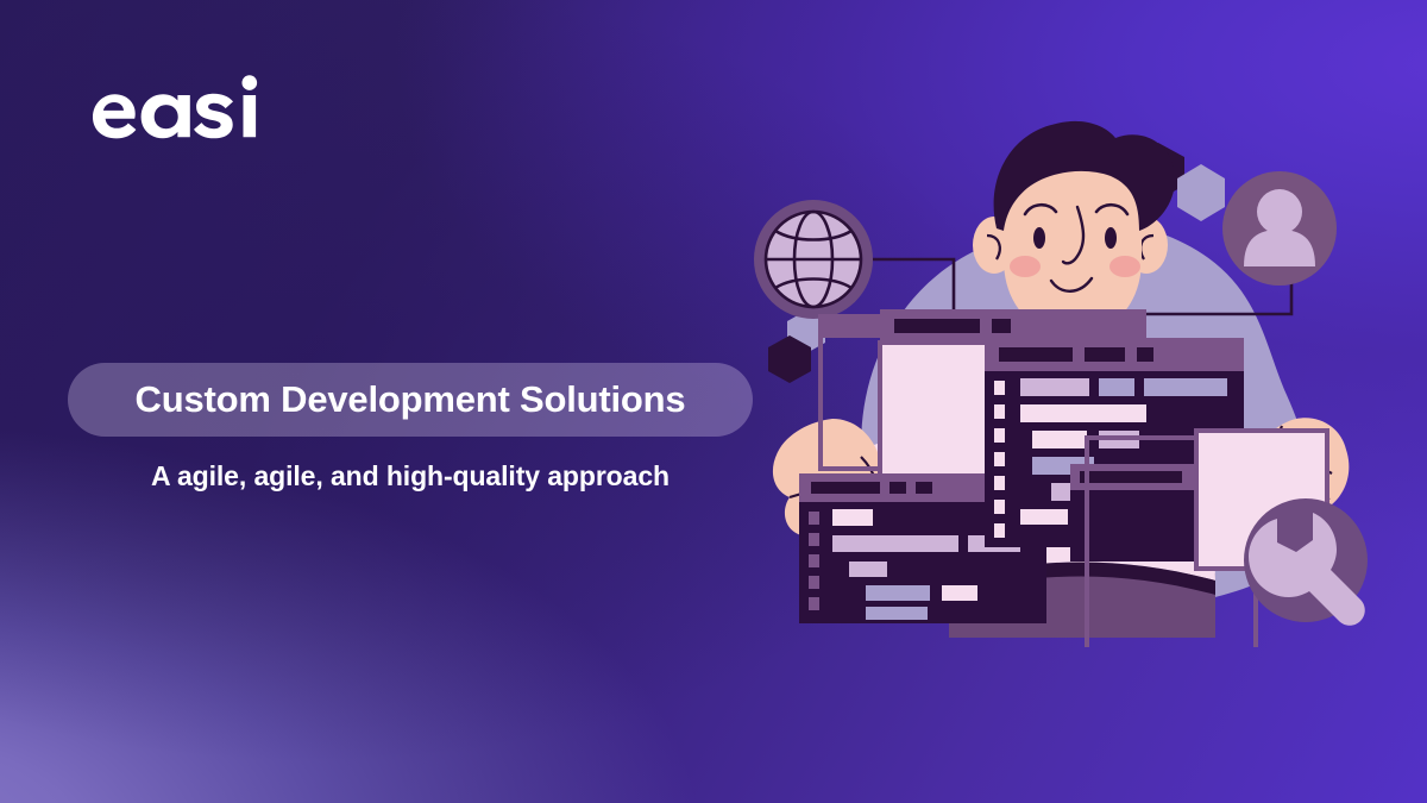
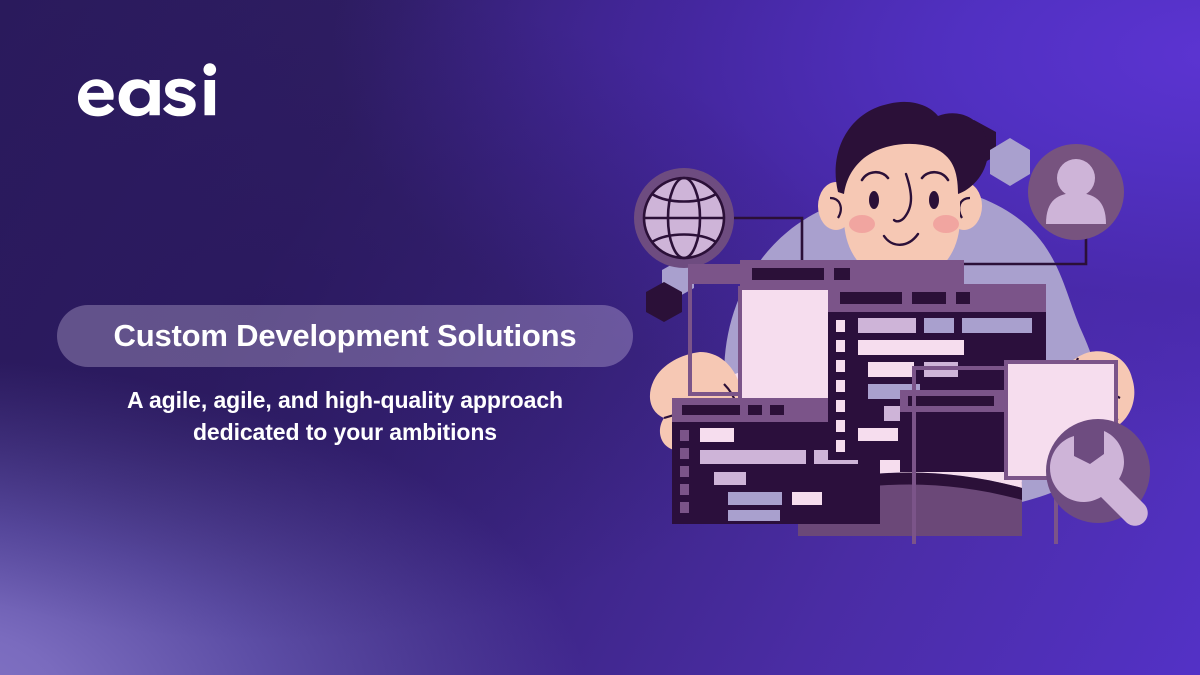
  Custom Development Solutions
  A agile, agile, and high-quality approach
+ dedicated to your ambitions
